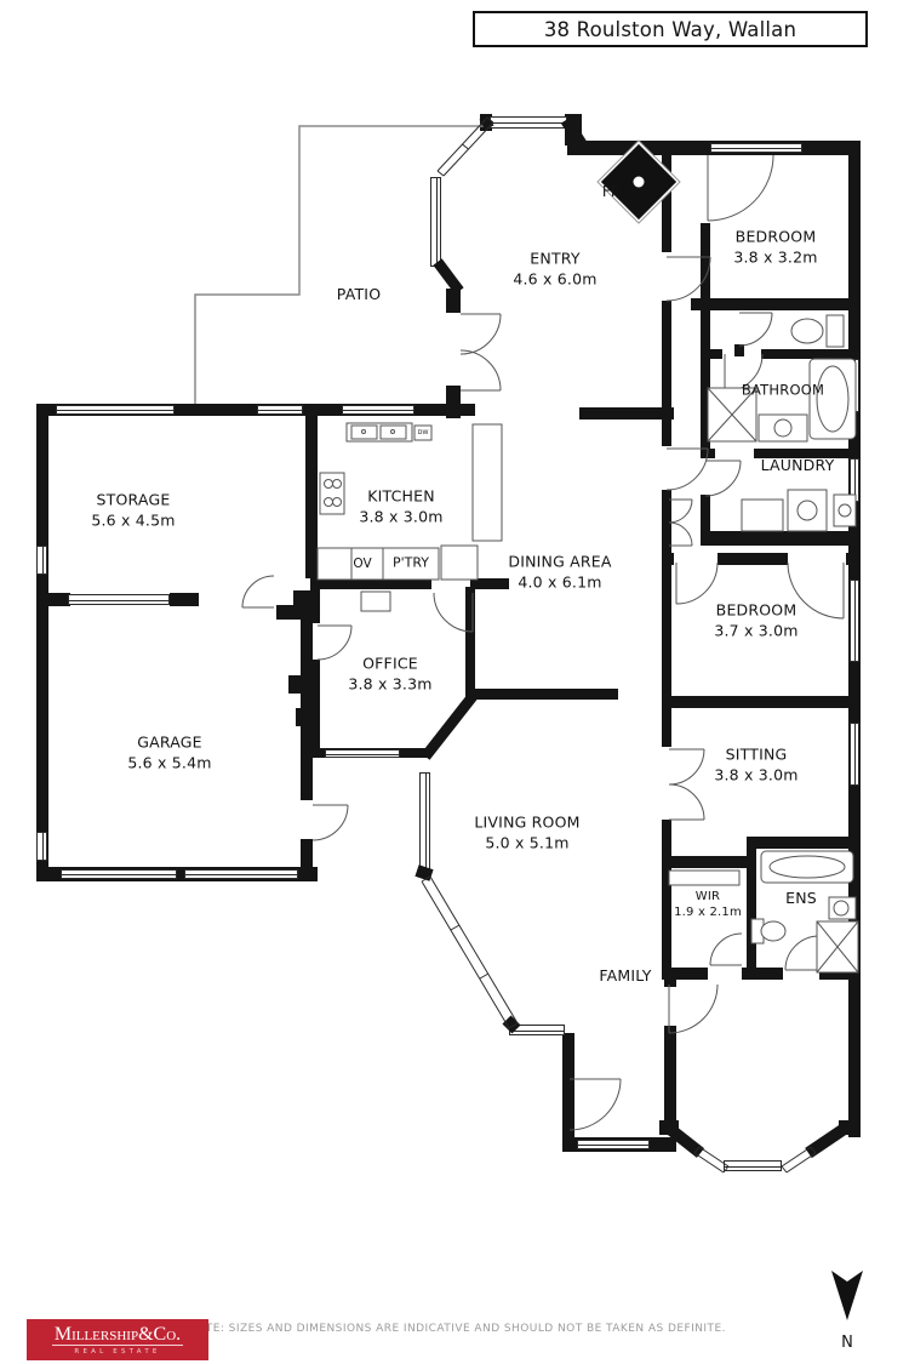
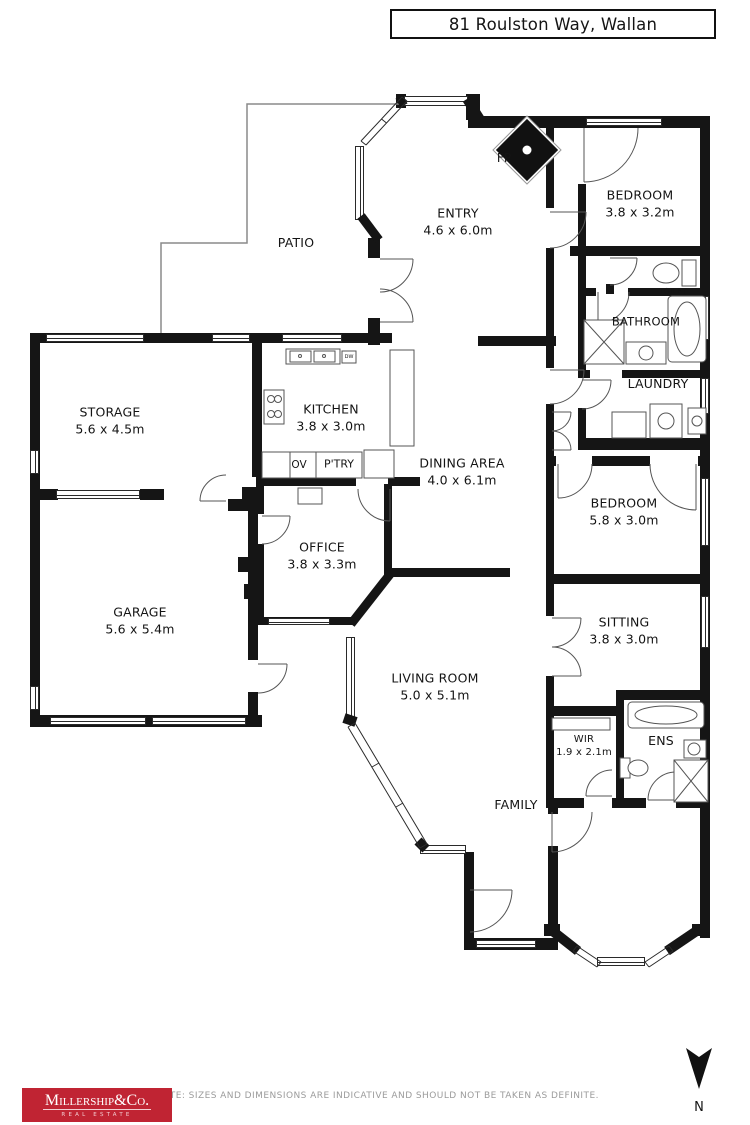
- 38 Roulston Way, Wallan
+ 81 Roulston Way, Wallan
  PATIO
  ENTRY
  4.6 x 6.0m
  BEDROOM
  3.8 x 3.2m
  STORAGE
  5.6 x 4.5m
  KITCHEN
  3.8 x 3.0m
  BATHROOM
  LAUNDRY
  DINING AREA
  4.0 x 6.1m
  BEDROOM
- 3.7 x 3.0m
+ 5.8 x 3.0m
  OFFICE
  3.8 x 3.3m
  GARAGE
  5.6 x 5.4m
  SITTING
  3.8 x 3.0m
  LIVING ROOM
  5.0 x 5.1m
  WIR
  1.9 x 2.1m
  ENS
  FAMILY
  FP
  TOILET
  OV
  P'TRY
  N
  TE: SIZES AND DIMENSIONS ARE INDICATIVE AND SHOULD NOT BE TAKEN AS DEFINITE.
  Millership&Co.
